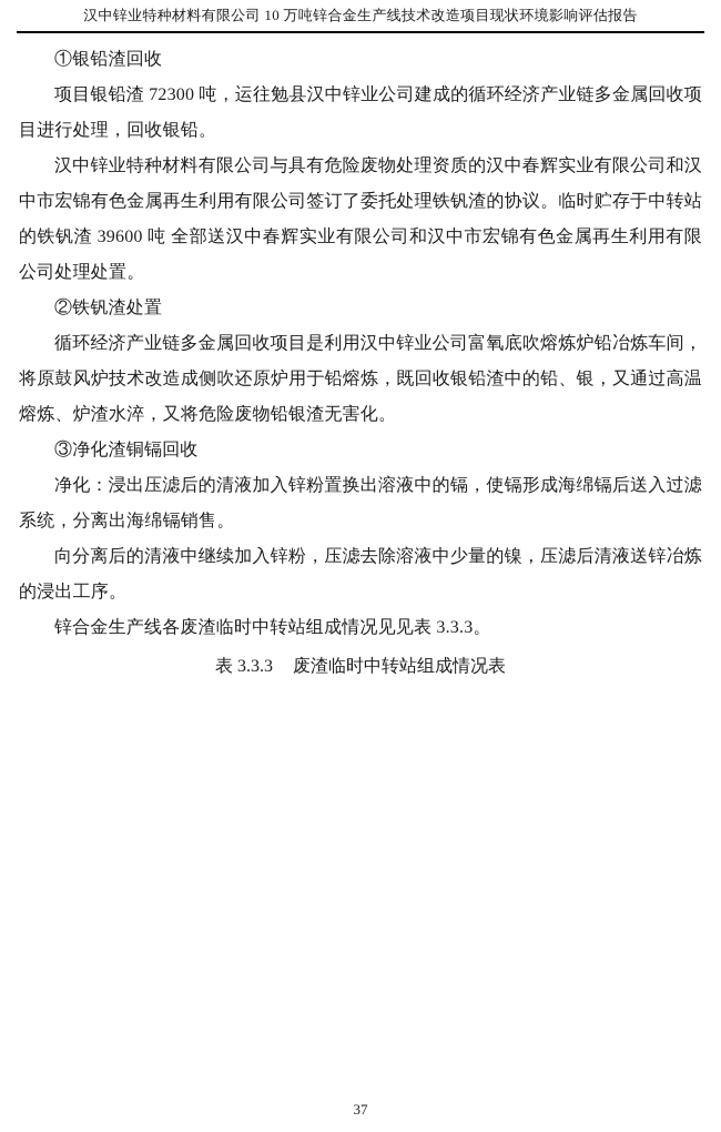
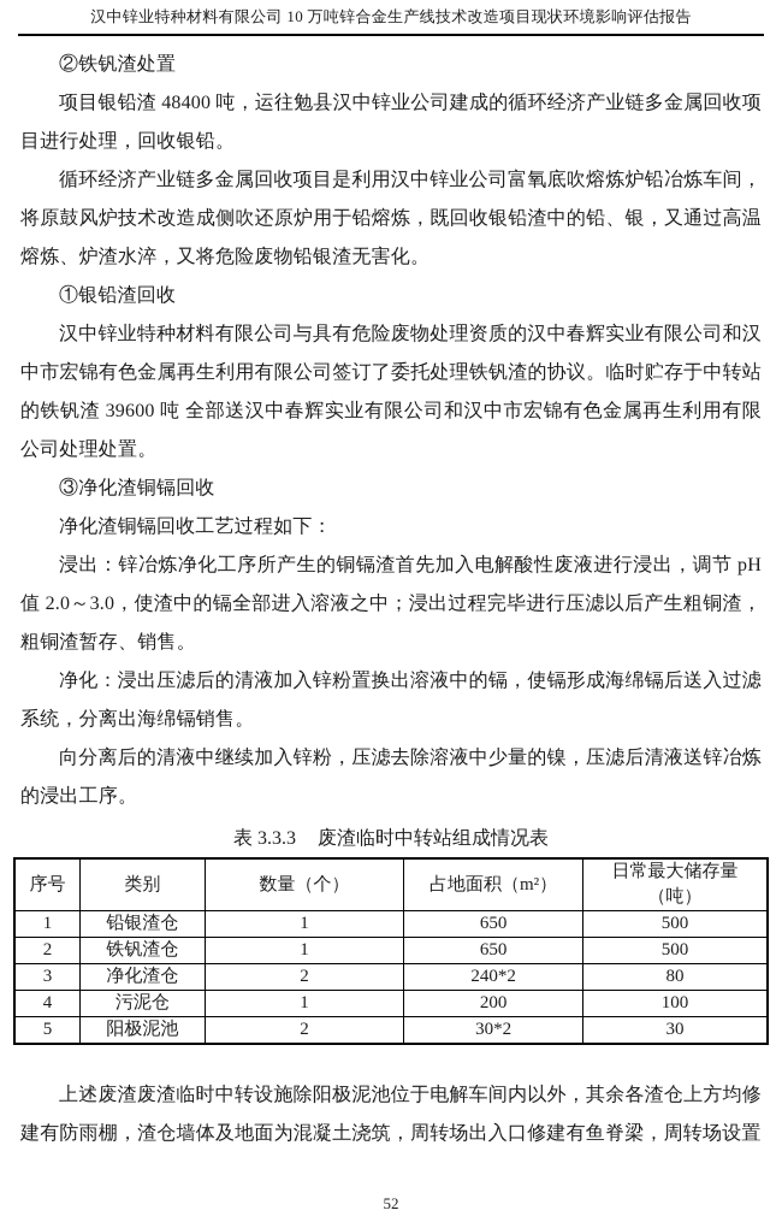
  汉中锌业特种材料有限公司 10 万吨锌合金生产线技术改造项目现状环境影响评估报告
- ①银铅渣回收
+ ②铁钒渣处置
- 项目银铅渣 72300 吨，运往勉县汉中锌业公司建成的循环经济产业链多金属回收项目进行处理，回收银铅。
+ 项目银铅渣 48400 吨，运往勉县汉中锌业公司建成的循环经济产业链多金属回收项目进行处理，回收银铅。
- 汉中锌业特种材料有限公司与具有危险废物处理资质的汉中春辉实业有限公司和汉中市宏锦有色金属再生利用有限公司签订了委托处理铁钒渣的协议。临时贮存于中转站的铁钒渣 39600 吨 全部送汉中春辉实业有限公司和汉中市宏锦有色金属再生利用有限公司处理处置。
+ 循环经济产业链多金属回收项目是利用汉中锌业公司富氧底吹熔炼炉铅冶炼车间，将原鼓风炉技术改造成侧吹还原炉用于铅熔炼，既回收银铅渣中的铅、银，又通过高温熔炼、炉渣水淬，又将危险废物铅银渣无害化。
- ②铁钒渣处置
+ ①银铅渣回收
- 循环经济产业链多金属回收项目是利用汉中锌业公司富氧底吹熔炼炉铅冶炼车间，将原鼓风炉技术改造成侧吹还原炉用于铅熔炼，既回收银铅渣中的铅、银，又通过高温熔炼、炉渣水淬，又将危险废物铅银渣无害化。
+ 汉中锌业特种材料有限公司与具有危险废物处理资质的汉中春辉实业有限公司和汉中市宏锦有色金属再生利用有限公司签订了委托处理铁钒渣的协议。临时贮存于中转站的铁钒渣 39600 吨 全部送汉中春辉实业有限公司和汉中市宏锦有色金属再生利用有限公司处理处置。
  ③净化渣铜镉回收
+ 净化渣铜镉回收工艺过程如下：
+ 浸出：锌冶炼净化工序所产生的铜镉渣首先加入电解酸性废液进行浸出，调节 pH 值 2.0～3.0，使渣中的镉全部进入溶液之中；浸出过程完毕进行压滤以后产生粗铜渣，粗铜渣暂存、销售。
  净化：浸出压滤后的清液加入锌粉置换出溶液中的镉，使镉形成海绵镉后送入过滤系统，分离出海绵镉销售。
  向分离后的清液中继续加入锌粉，压滤去除溶液中少量的镍，压滤后清液送锌冶炼的浸出工序。
- 锌合金生产线各废渣临时中转站组成情况见见表 3.3.3。
  表 3.3.3 废渣临时中转站组成情况表
+ 序号	类别	数量（个）	占地面积（m²）	日常最大储存量（吨）
+ 1	铅银渣仓	1	650	500
+ 2	铁钒渣仓	1	650	500
+ 3	净化渣仓	2	240*2	80
+ 4	污泥仓	1	200	100
+ 5	阳极泥池	2	30*2	30
+ 上述废渣废渣临时中转设施除阳极泥池位于电解车间内以外，其余各渣仓上方均修建有防雨棚，渣仓墙体及地面为混凝土浇筑，周转场出入口修建有鱼脊梁，周转场设置
- 37
+ 52
